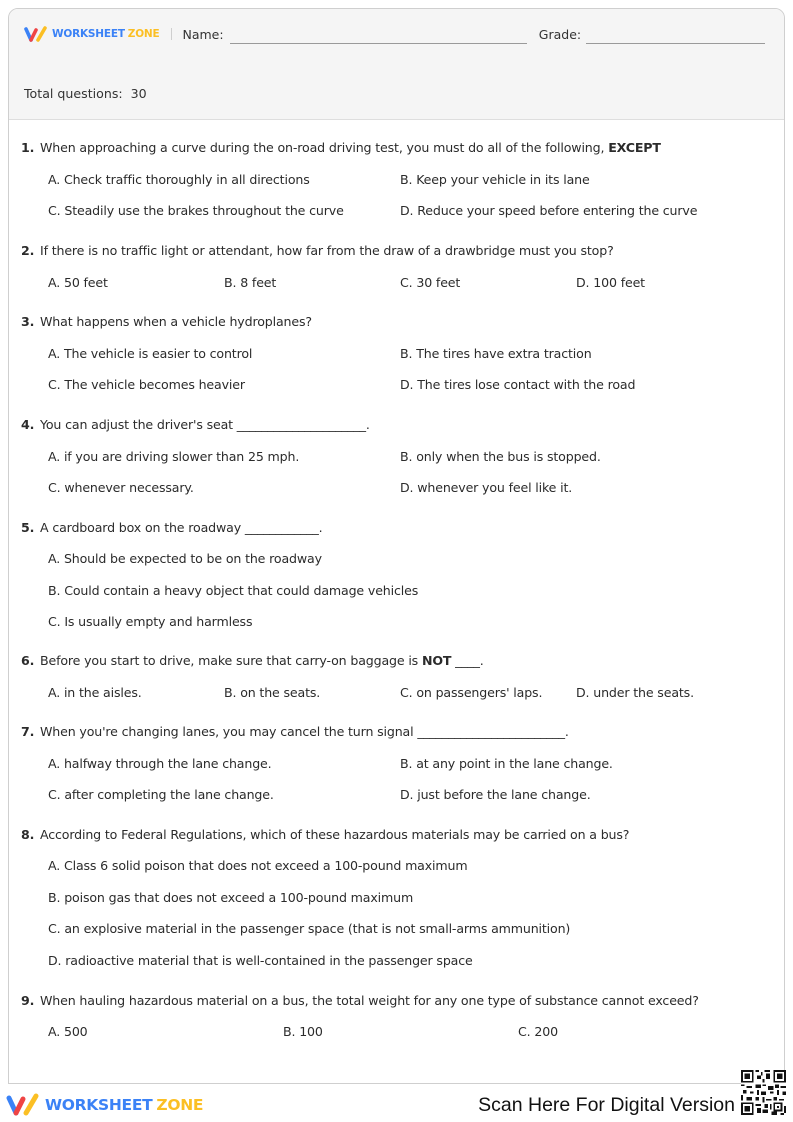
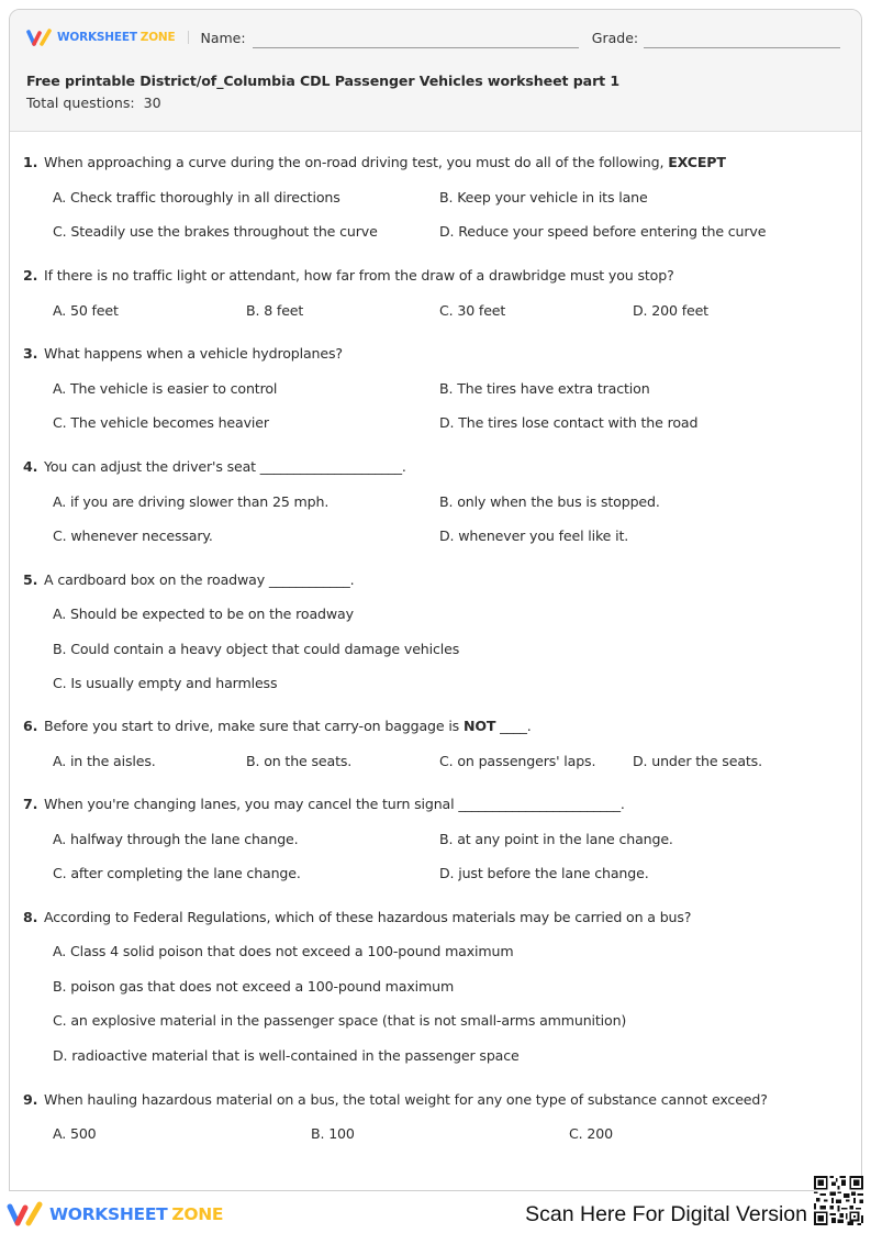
  WORKSHEET ZONE
  Name:
  Grade:
+ Free printable District/of_Columbia CDL Passenger Vehicles worksheet part 1
  Total questions: 30
  1. When approaching a curve during the on-road driving test, you must do all of the following, EXCEPT
  A. Check traffic thoroughly in all directions
  B. Keep your vehicle in its lane
  C. Steadily use the brakes throughout the curve
  D. Reduce your speed before entering the curve
  2. If there is no traffic light or attendant, how far from the draw of a drawbridge must you stop?
  A. 50 feet
  B. 8 feet
  C. 30 feet
- D. 100 feet
+ D. 200 feet
  3. What happens when a vehicle hydroplanes?
  A. The vehicle is easier to control
  B. The tires have extra traction
  C. The vehicle becomes heavier
  D. The tires lose contact with the road
  4. You can adjust the driver's seat _____________________.
  A. if you are driving slower than 25 mph.
  B. only when the bus is stopped.
  C. whenever necessary.
  D. whenever you feel like it.
  5. A cardboard box on the roadway ____________.
  A. Should be expected to be on the roadway
  B. Could contain a heavy object that could damage vehicles
  C. Is usually empty and harmless
  6. Before you start to drive, make sure that carry-on baggage is NOT ____.
  A. in the aisles.
  B. on the seats.
  C. on passengers' laps.
  D. under the seats.
  7. When you're changing lanes, you may cancel the turn signal ________________________.
  A. halfway through the lane change.
  B. at any point in the lane change.
  C. after completing the lane change.
  D. just before the lane change.
  8. According to Federal Regulations, which of these hazardous materials may be carried on a bus?
- A. Class 6 solid poison that does not exceed a 100-pound maximum
+ A. Class 4 solid poison that does not exceed a 100-pound maximum
  B. poison gas that does not exceed a 100-pound maximum
  C. an explosive material in the passenger space (that is not small-arms ammunition)
  D. radioactive material that is well-contained in the passenger space
  9. When hauling hazardous material on a bus, the total weight for any one type of substance cannot exceed?
  A. 500
  B. 100
  C. 200
  WORKSHEET ZONE
  Scan Here For Digital Version
